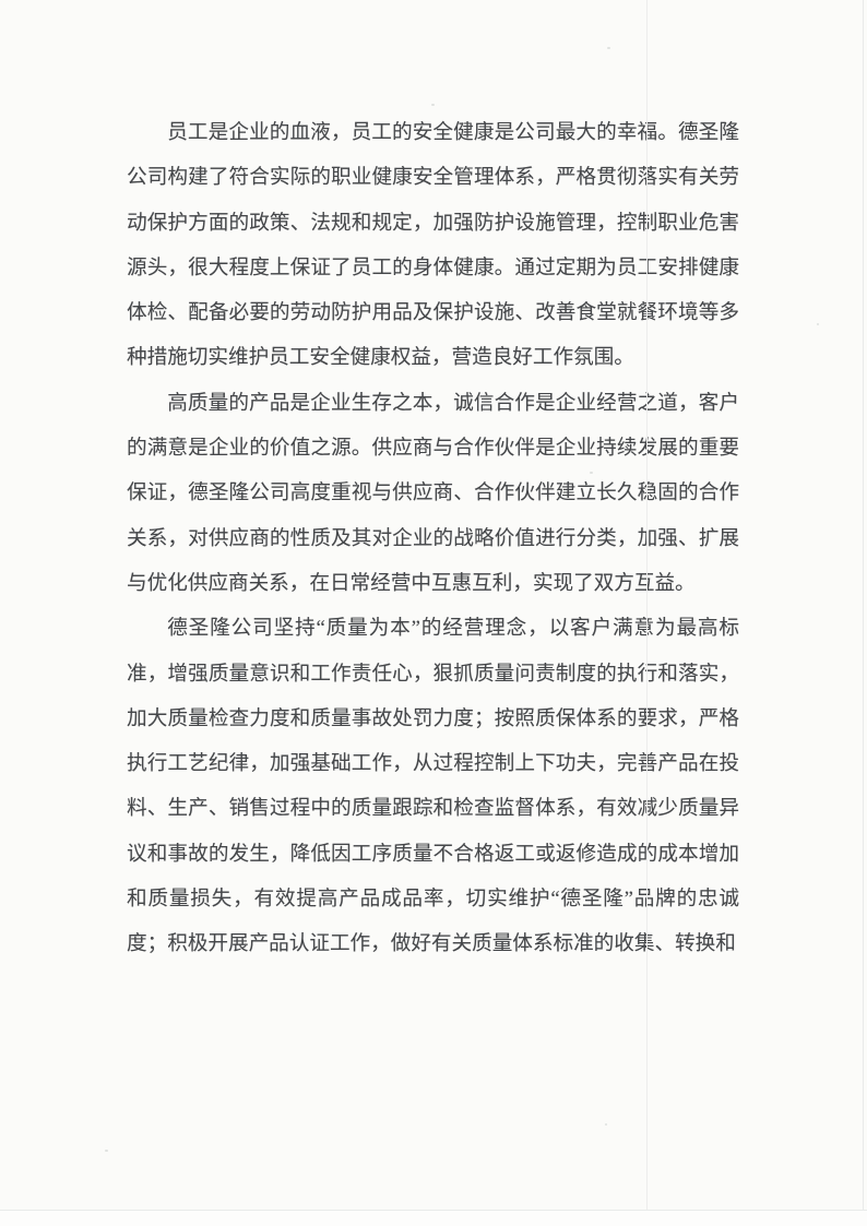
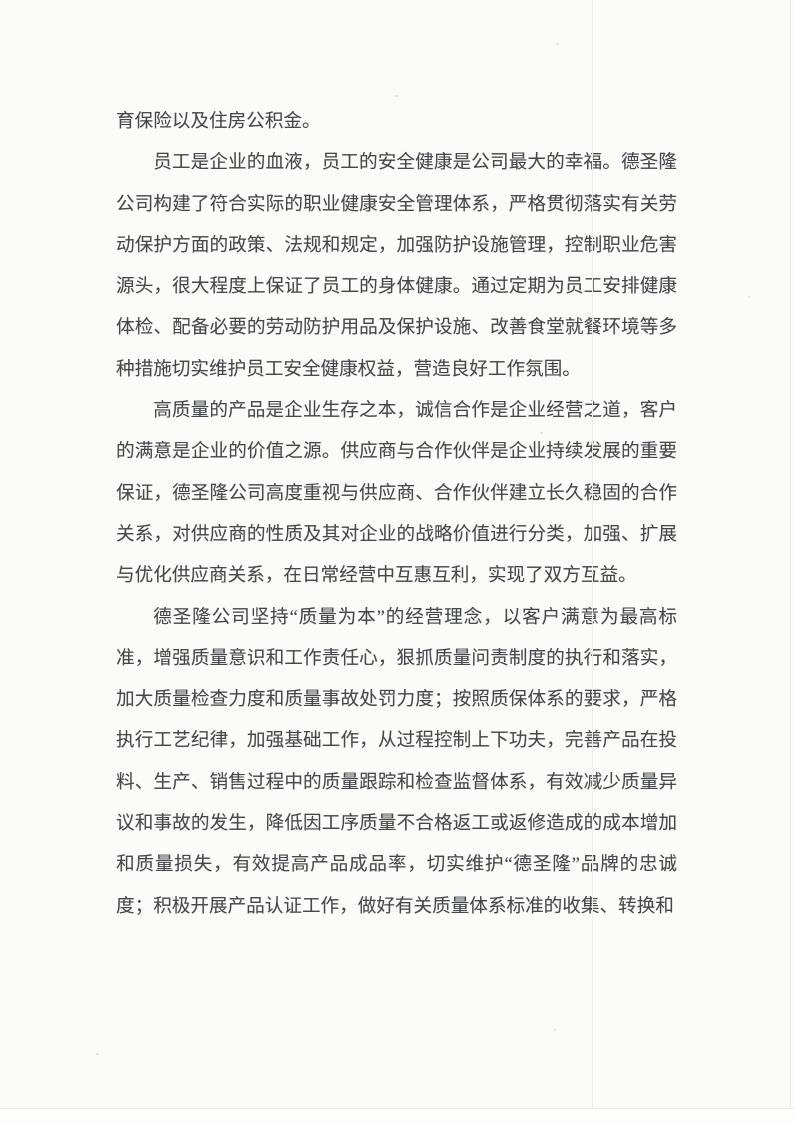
+ 育保险以及住房公积金。
  员工是企业的血液，员工的安全健康是公司最大的幸。德圣隆公司构建了符合实际的职业健康安全管理体系，严格贯彻实有关劳动保护方面的政策、法规和规定，加强防护设施管理，控职业危害源头，很大程度上保证了员工的身体健康。通过定期为员安排健康体检、配备必要的劳动防护用品及保护设施、改善食堂就环境等多种措施切实维护员工安全健康权益，营造良好工作氛围。
  高质量的产品是企业生存之本，诚信合作是企业经营道，客户的满意是企业的价值之源。供应商与合作伙伴是企业持续展的重要保证，德圣隆公司高度重视与供应商、合作伙伴建立长久固的合作关系，对供应商的性质及其对企业的战略价值进行分类，强、扩展与优化供应商关系，在日常经营中互惠互利，实现了双方互益。
  德圣隆公司坚持“质量为本”的经营理念，以客户满意为最高标准，增强质量意识和工作责任心，狠抓质量问责制度的执和落实，加大质量检查力度和质量事故处罚力度；按照质保体系的求，严格执行工艺纪律，加强基础工作，从过程控制上下功夫，完产品在投料、生产、销售过程中的质量跟踪和检查监督体系，有效少质量异议和事故的发生，降低因工序质量不合格返工或返修造成成本增加和质量损失，有效提高产品成品率，切实维护“德圣隆”品牌的忠诚度；积极开展产品认证工作，做好有关质量体系标准的收集、转换和
